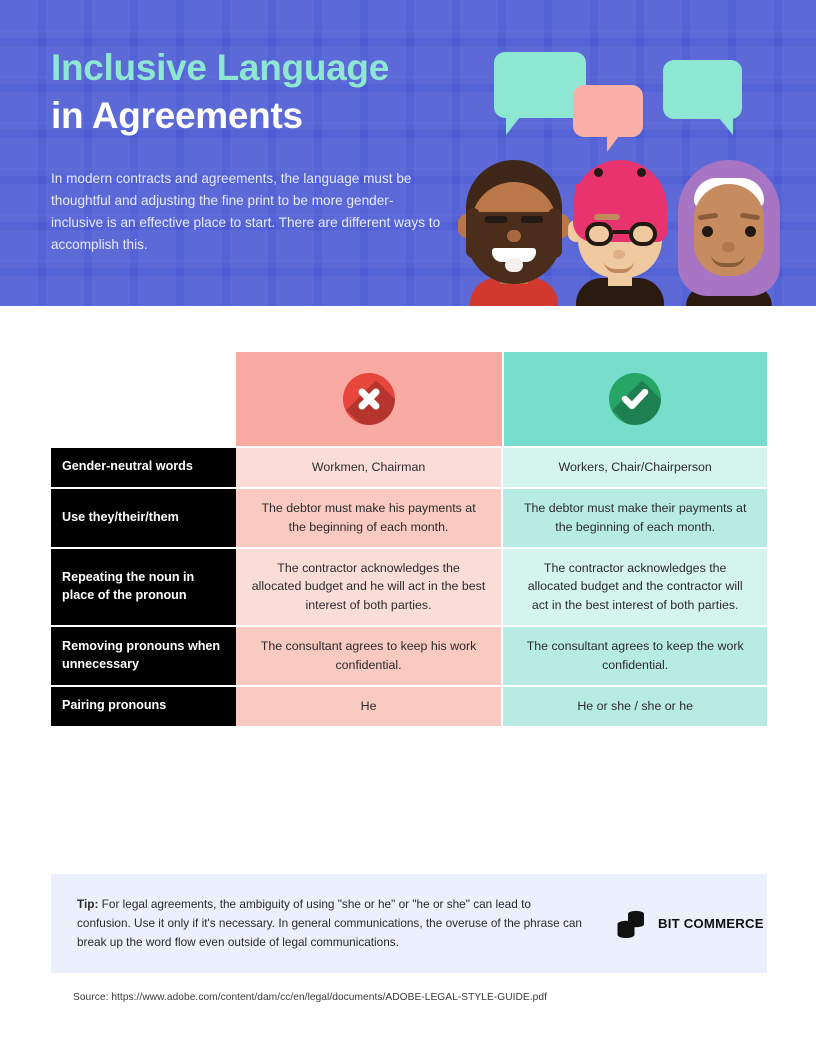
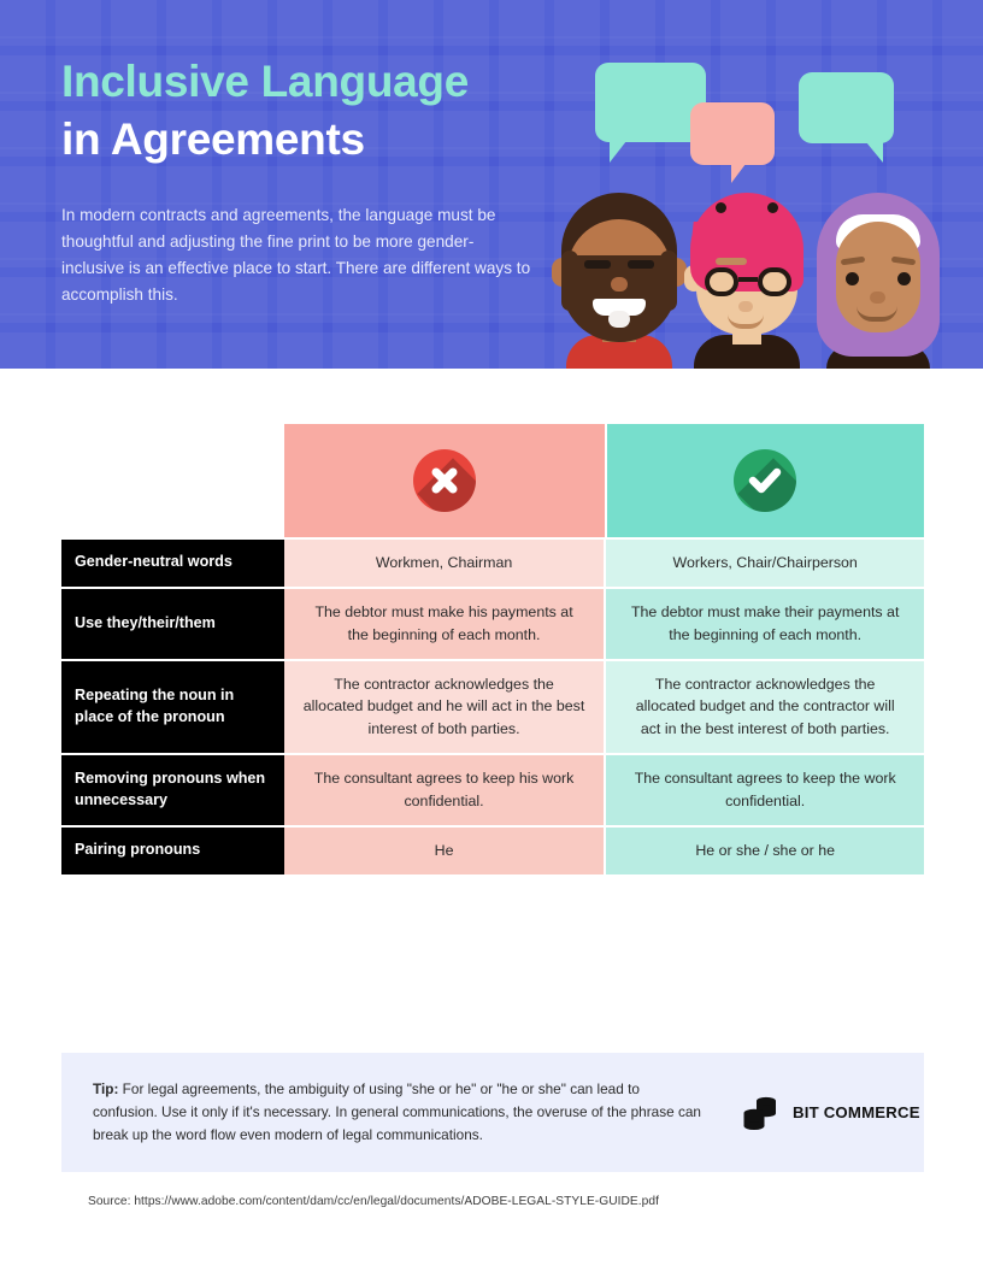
  Inclusive Language
  in Agreements
  In modern contracts and agreements, the language must be thoughtful and adjusting the fine print to be more gender-inclusive is an effective place to start. There are different ways to accomplish this.
  Gender-neutral words
  Workmen, Chairman
  Workers, Chair/Chairperson
  Use they/their/them
  The debtor must make his payments at the beginning of each month.
  The debtor must make their payments at the beginning of each month.
  Repeating the noun in place of the pronoun
  The contractor acknowledges the allocated budget and he will act in the best interest of both parties.
  The contractor acknowledges the allocated budget and the contractor will act in the best interest of both parties.
  Removing pronouns when unnecessary
  The consultant agrees to keep his work confidential.
  The consultant agrees to keep the work confidential.
  Pairing pronouns
  He
  He or she / she or he
- Tip: For legal agreements, the ambiguity of using "she or he" or "he or she" can lead to confusion. Use it only if it's necessary. In general communications, the overuse of the phrase can break up the word flow even outside of legal communications.
+ Tip: For legal agreements, the ambiguity of using "she or he" or "he or she" can lead to confusion. Use it only if it's necessary. In general communications, the overuse of the phrase can break up the word flow even modern of legal communications.
  BIT COMMERCE
  Source: https://www.adobe.com/content/dam/cc/en/legal/documents/ADOBE-LEGAL-STYLE-GUIDE.pdf
